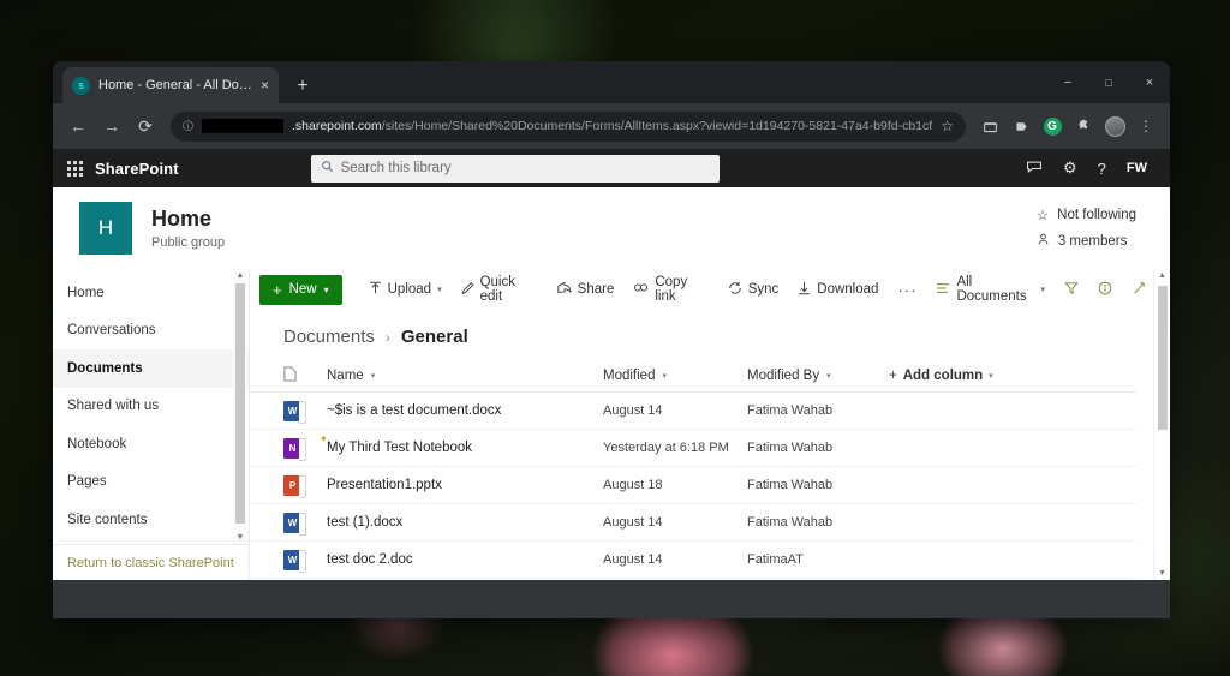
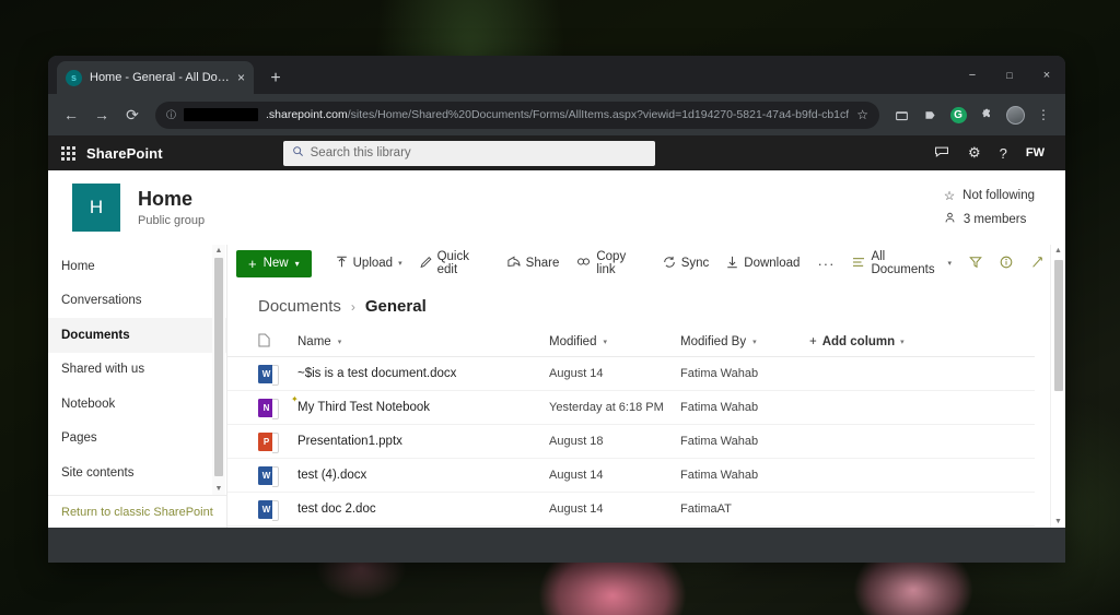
  s
  Home - General - All Docu
  ×
  +
  −
  □
  ×
  ←
  →
  ⟳
  ⓘ
  .sharepoint.com/sites/Home/Shared%20Documents/Forms/AllItems.aspx?viewid=1d194270-5821-47a4-b9fd-cb1cf
  ☆
  G
  ⋮
  SharePoint
  Search this library
  ⚙
  ?
  FW
  H
  Home
  Public group
  ☆
  Not following
  3 members
  Home
  Conversations
  Documents
  Shared with us
  Notebook
  Pages
  Site contents
  Return to classic SharePoint
  +
  New
  ▾
  Upload
  Quick edit
  Share
  Copy link
  Sync
  Download
  ···
  All Documents
  Documents
  ›
  General
  Name
  Modified
  Modified By
  +
  Add column
  W
  ~$is is a test document.docx
  August 14
  Fatima Wahab
  N
  ✦
  My Third Test Notebook
  Yesterday at 6:18 PM
  Fatima Wahab
  P
  Presentation1.pptx
  August 18
  Fatima Wahab
  W
- test (1).docx
+ test (4).docx
  August 14
  Fatima Wahab
  W
  test doc 2.doc
  August 14
  FatimaAT
